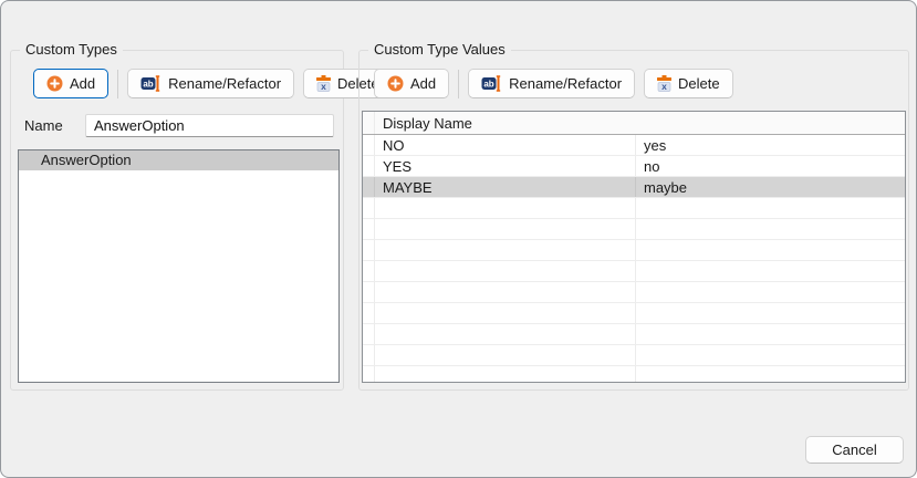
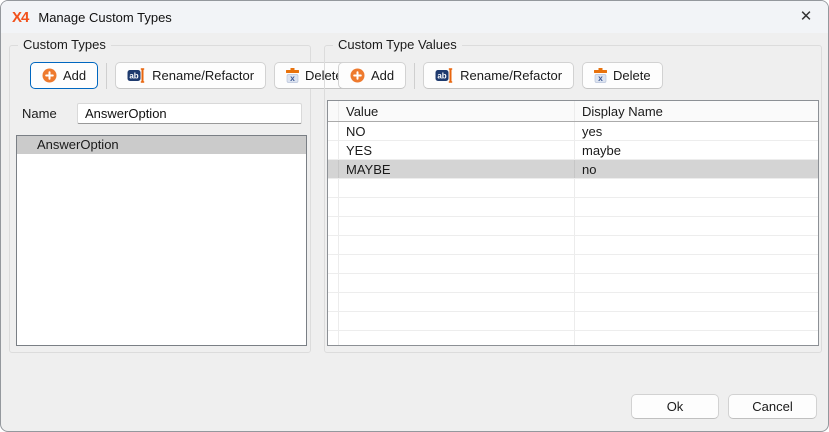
+ X4
+ Manage Custom Types
+ ✕
  Custom Types
  Add
  ab
  Rename/Refactor
  x
  Delet
  Name
  AnswerOption
  AnswerOption
  Custom Type Values
  Add
  ab
  Rename/Refactor
  x
  Delete
+ Value
  Display Name
  NO
  yes
  YES
- no
+ maybe
  MAYBE
- maybe
+ no
+ Ok
  Cancel
